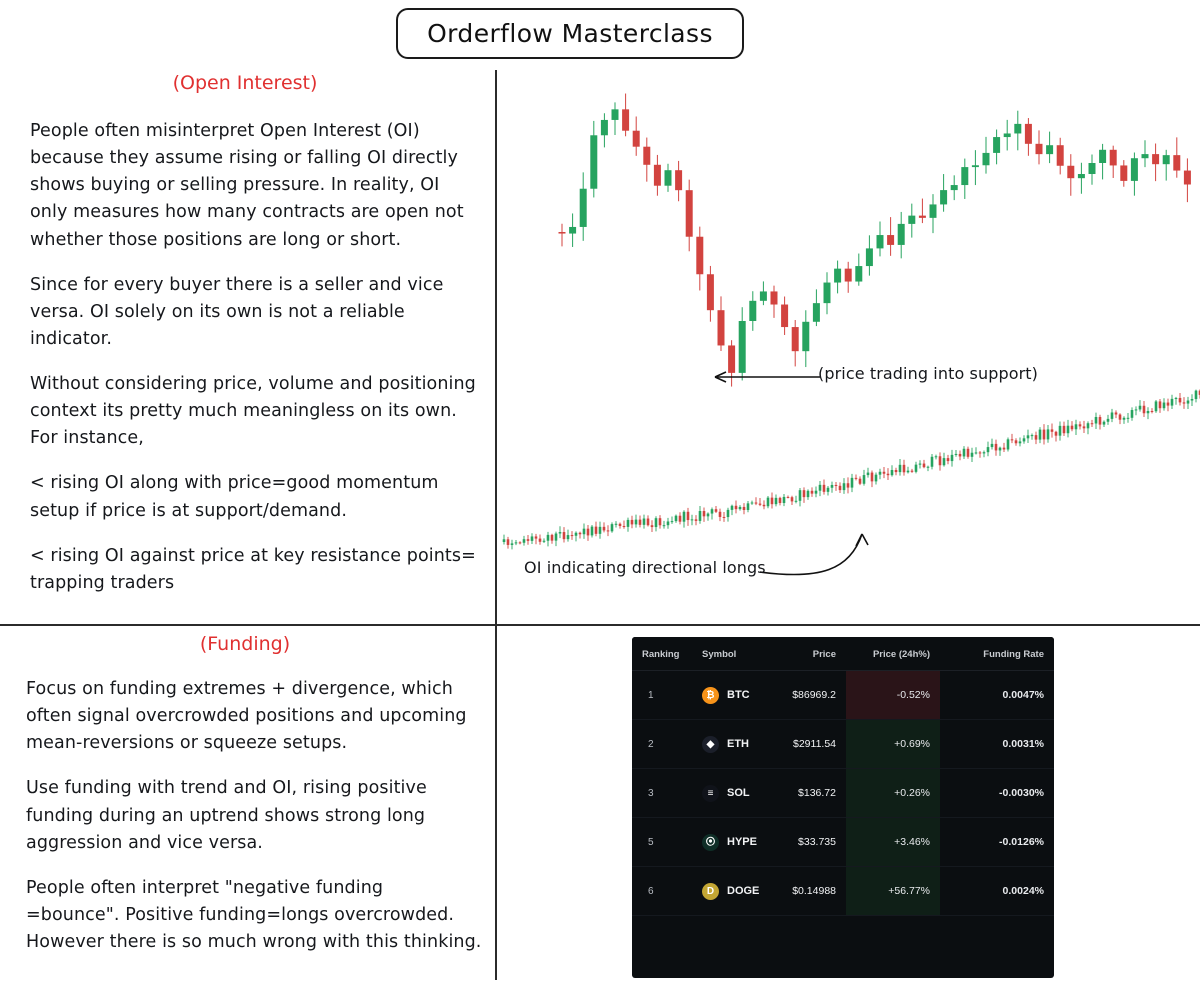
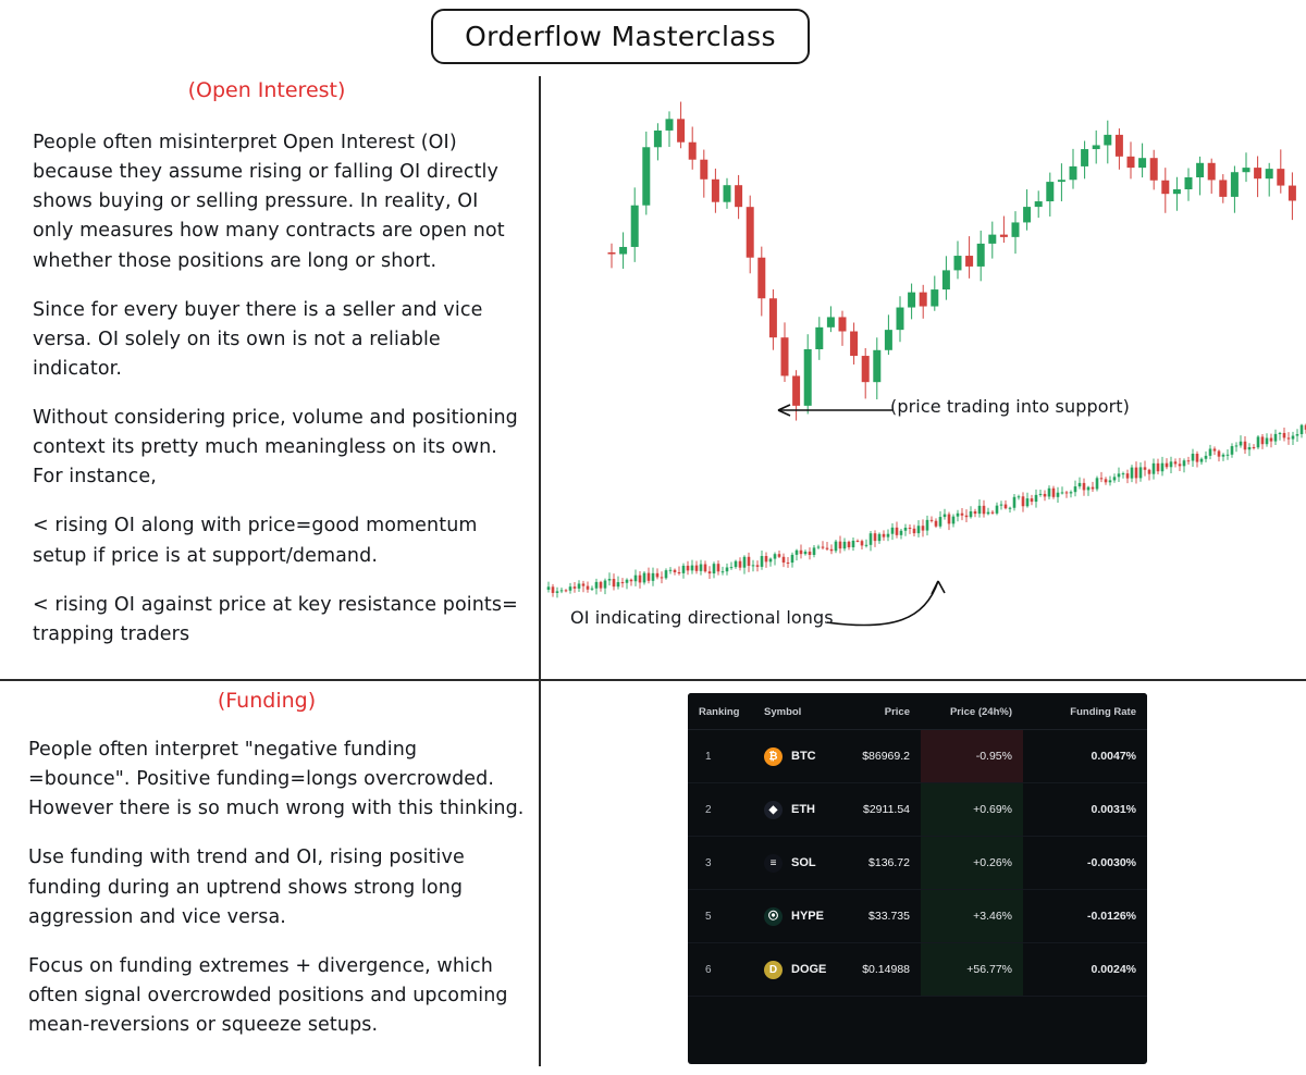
  Orderflow Masterclass
  (Open Interest)
  People often misinterpret Open Interest (OI) because they assume rising or falling OI directly shows buying or selling pressure. In reality, OI only measures how many contracts are open not whether those positions are long or short.
  Since for every buyer there is a seller and vice versa. OI solely on its own is not a reliable indicator.
  Without considering price, volume and positioning context its pretty much meaningless on its own. For instance,
  < rising OI along with price=good momentum setup if price is at support/demand.
  < rising OI against price at key resistance points= trapping traders
  (Funding)
- Focus on funding extremes + divergence, which often signal overcrowded positions and upcoming mean-reversions or squeeze setups.
+ People often interpret "negative funding =bounce". Positive funding=longs overcrowded. However there is so much wrong with this thinking.
  Use funding with trend and OI, rising positive funding during an uptrend shows strong long aggression and vice versa.
- People often interpret "negative funding =bounce". Positive funding=longs overcrowded. However there is so much wrong with this thinking.
+ Focus on funding extremes + divergence, which often signal overcrowded positions and upcoming mean-reversions or squeeze setups.
  (price trading into support)
  OI indicating directional longs
  Ranking	Symbol	Price	Price (24h%)	Funding Rate
- 1	₿ BTC	$86969.2	-0.52%	0.0047%
+ 1	₿ BTC	$86969.2	-0.95%	0.0047%
  2	◆ ETH	$2911.54	+0.69%	0.0031%
  3	≡ SOL	$136.72	+0.26%	-0.0030%
  5	⦿ HYPE	$33.735	+3.46%	-0.0126%
  6	D DOGE	$0.14988	+56.77%	0.0024%
